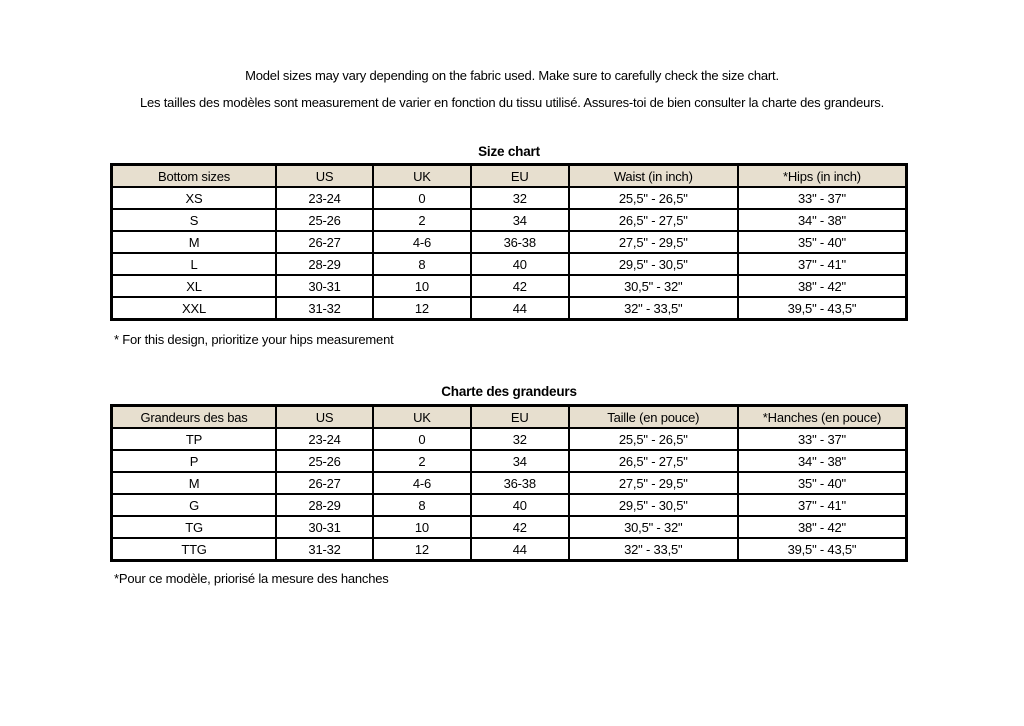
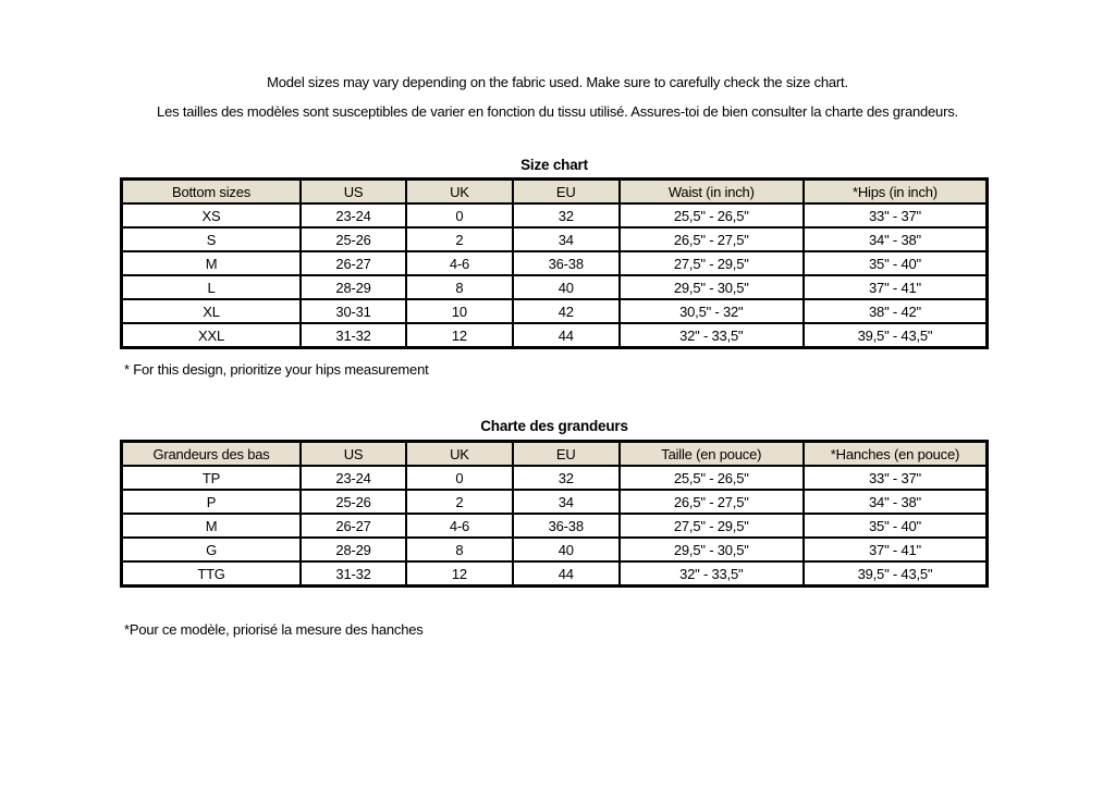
  Model sizes may vary depending on the fabric used. Make sure to carefully check the size chart.
- Les tailles des modèles sont measurement de varier en fonction du tissu utilisé. Assures-toi de bien consulter la charte des grandeurs.
+ Les tailles des modèles sont susceptibles de varier en fonction du tissu utilisé. Assures-toi de bien consulter la charte des grandeurs.
  Size chart
  Bottom sizes	US	UK	EU	Waist (in inch)	*Hips (in inch)
  XS	23-24	0	32	25,5" - 26,5"	33" - 37"
  S	25-26	2	34	26,5" - 27,5"	34" - 38"
  M	26-27	4-6	36-38	27,5" - 29,5"	35" - 40"
  L	28-29	8	40	29,5" - 30,5"	37" - 41"
  XL	30-31	10	42	30,5" - 32"	38" - 42"
  XXL	31-32	12	44	32" - 33,5"	39,5" - 43,5"
  * For this design, prioritize your hips measurement
  Charte des grandeurs
  Grandeurs des bas	US	UK	EU	Taille (en pouce)	*Hanches (en pouce)
  TP	23-24	0	32	25,5" - 26,5"	33" - 37"
  P	25-26	2	34	26,5" - 27,5"	34" - 38"
  M	26-27	4-6	36-38	27,5" - 29,5"	35" - 40"
  G	28-29	8	40	29,5" - 30,5"	37" - 41"
- TG	30-31	10	42	30,5" - 32"	38" - 42"
  TTG	31-32	12	44	32" - 33,5"	39,5" - 43,5"
  *Pour ce modèle, priorisé la mesure des hanches
